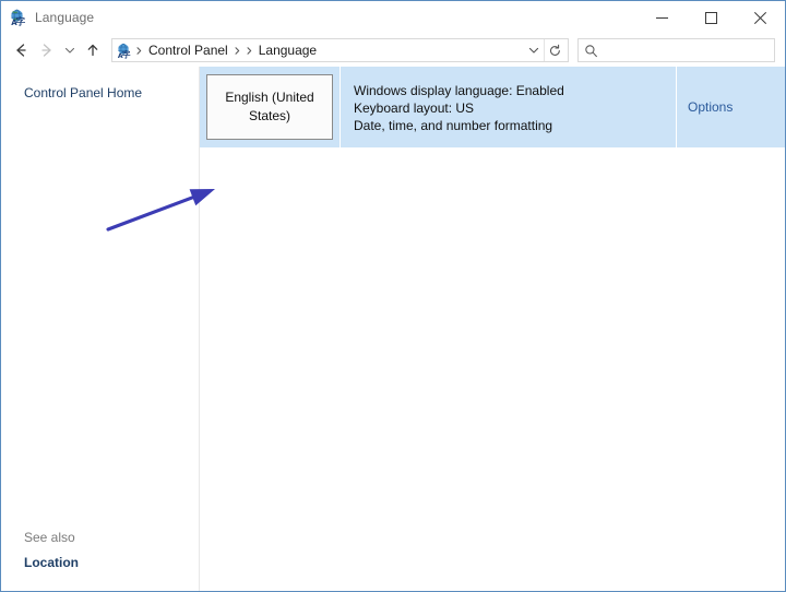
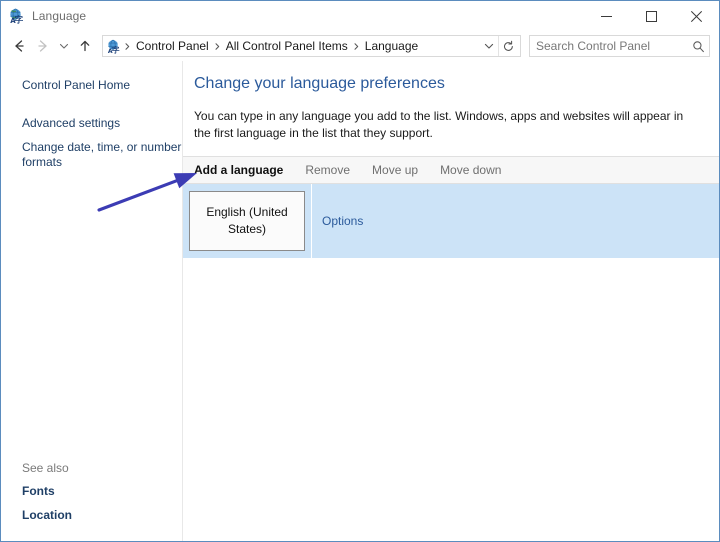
  A
  字
  Language
  字
  Control Panel
+ All Control Panel Items
  Language
+ Search Control Panel
  Control Panel Home
+ Advanced settings
+ Change date, time, or number formats
  See also
+ Fonts
  Location
+ Change your language preferences
+ You can type in any language you add to the list. Windows, apps and websites will appear in the first language in the list that they support.
+ Add a language
+ Remove
+ Move up
+ Move down
  English (United States)
- Windows display language: Enabled
- Keyboard layout: US
- Date, time, and number formatting
  Options
